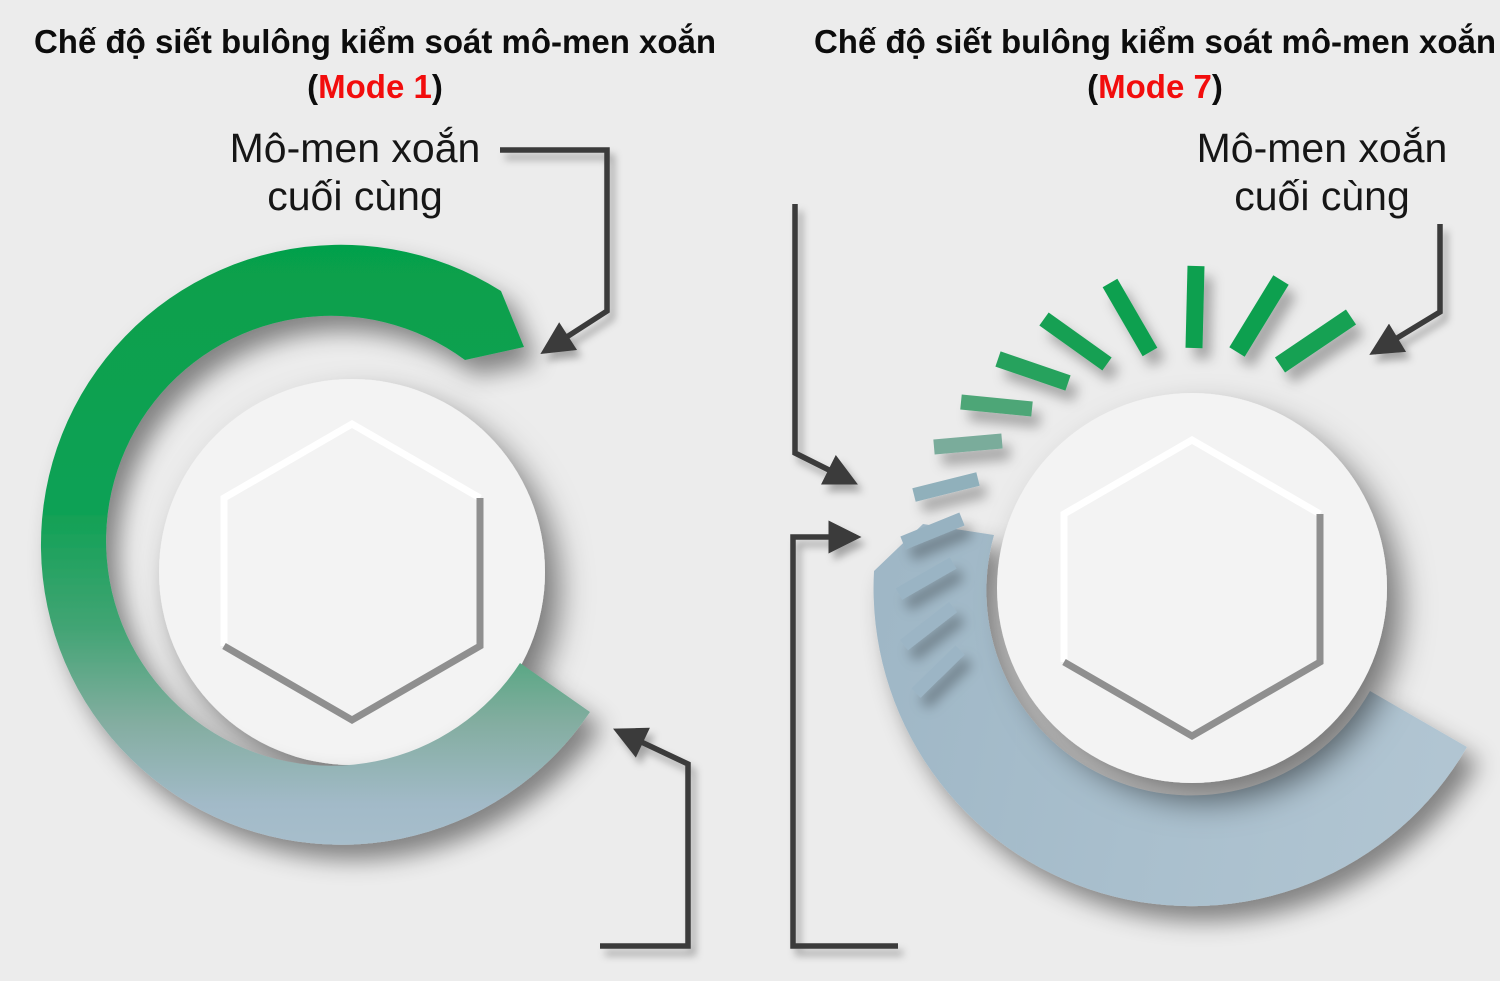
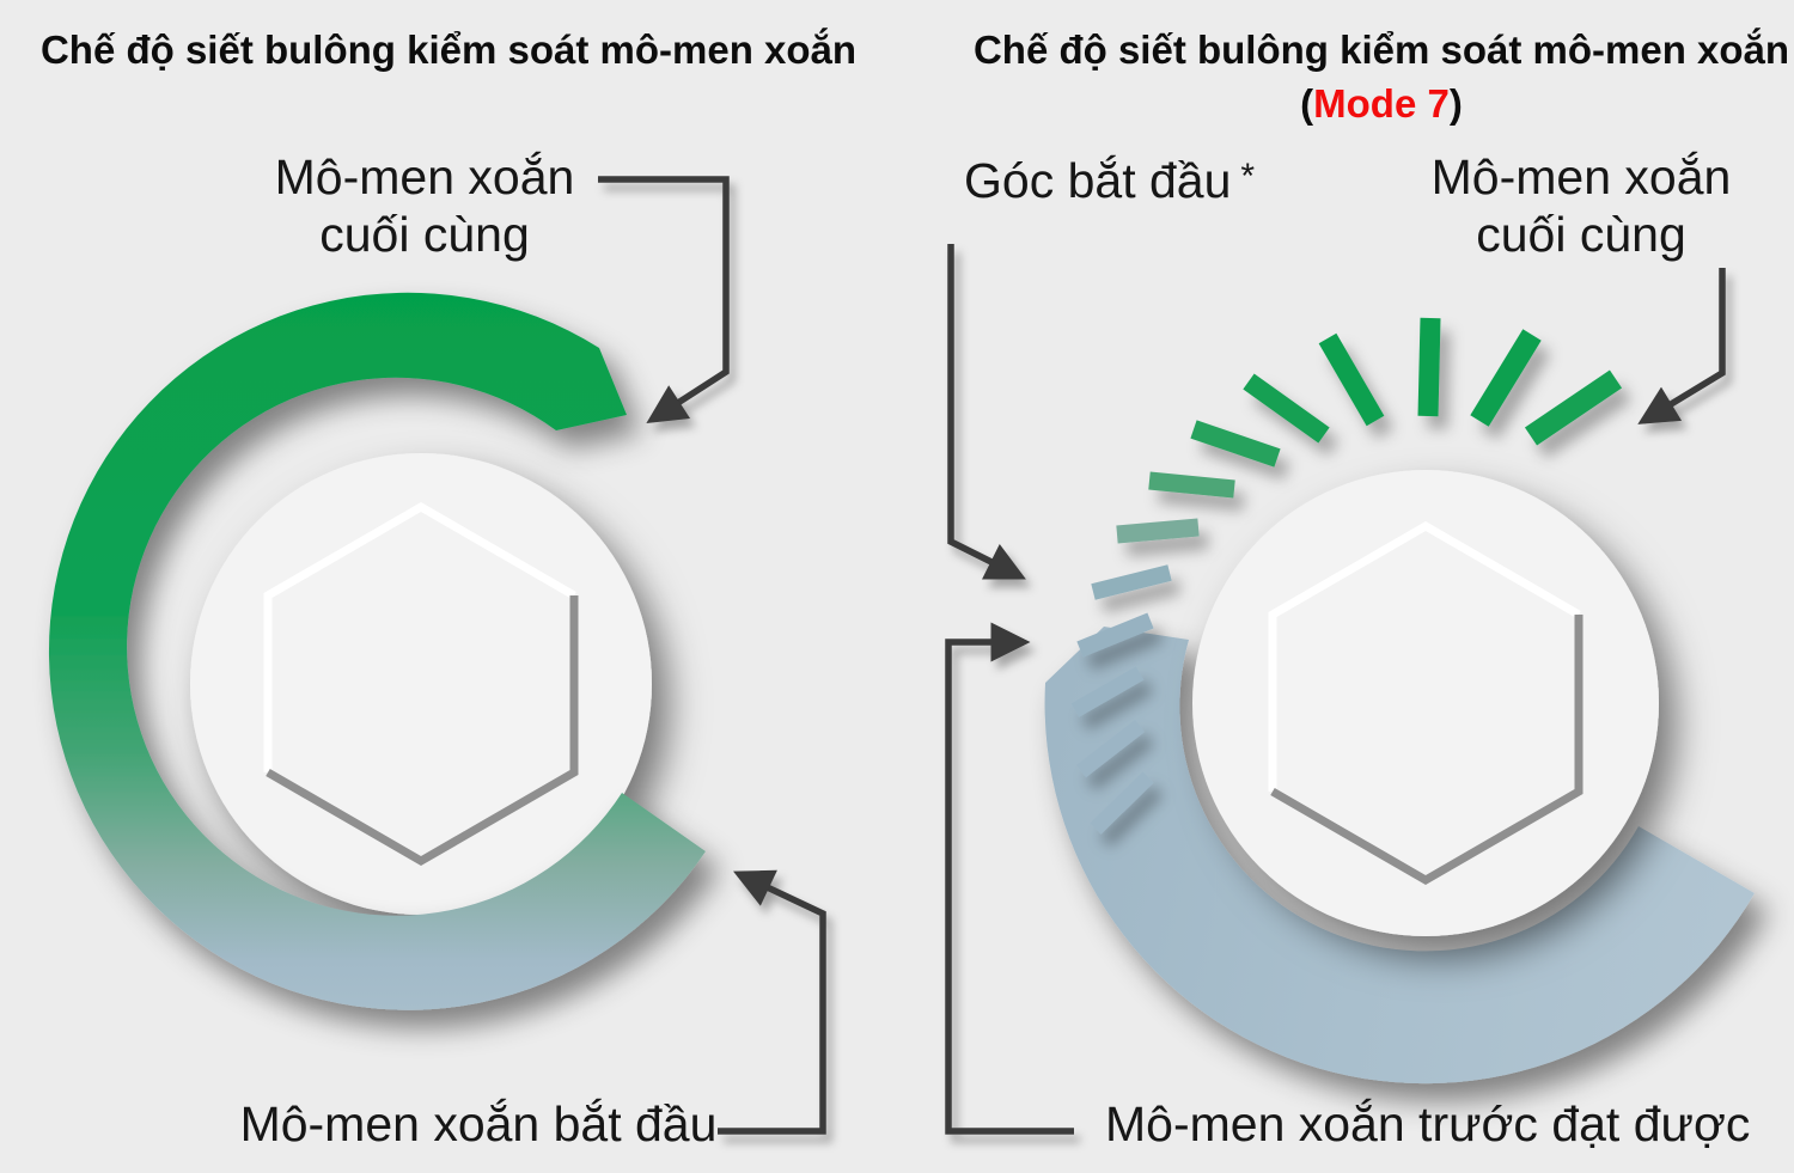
  Chế độ siết bulông kiểm soát mô-men xoắn
- (Mode 1)
  Chế độ siết bulông kiểm soát mô-men xoắn
  (Mode 7)
  Mô-men xoắn
  cuối cùng
+ Mô-men xoắn bắt đầu
+ Góc bắt đầu *
  Mô-men xoắn
  cuối cùng
+ Mô-men xoắn trước đạt được
